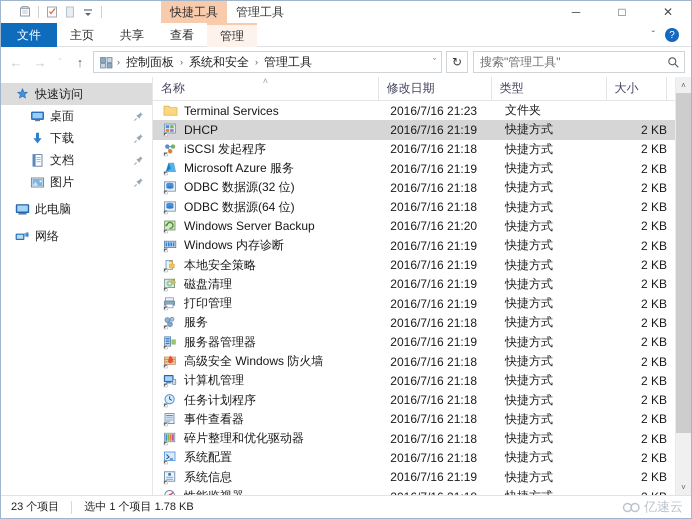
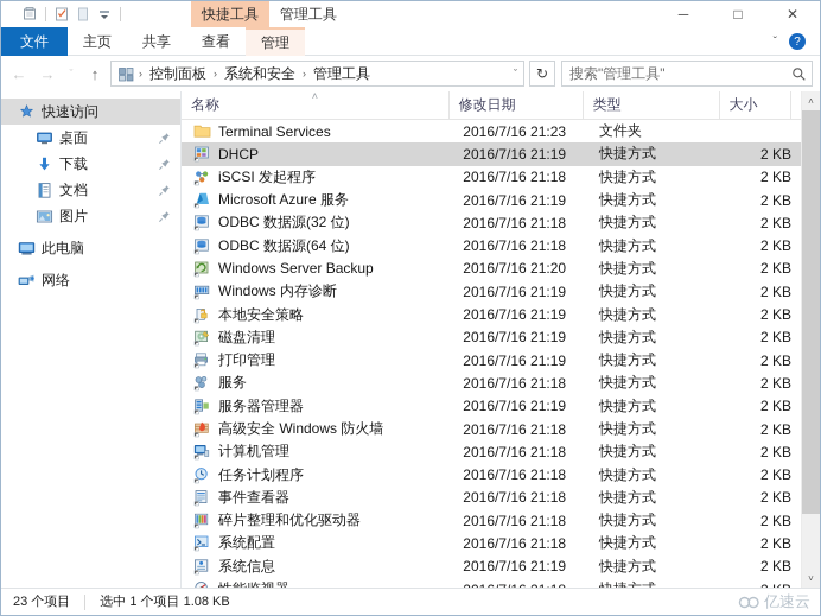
  快捷工具
  管理工具
  ─
  □
  ✕
  文件
  主页
  共享
  查看
  管理
  ˇ
  ?
  ←
  →
  ↑
  ›
  控制面板
  ›
  系统和安全
  ›
  管理工具
  ˇ
  ↻
  搜索"管理工具"
  快速访问
  桌面
  下载
  文档
  图片
  此电脑
  网络
  名称
  ˄
  修改日期
  类型
  大小
  Terminal Services
  2016/7/16 21:23
  文件夹
  DHCP
  2016/7/16 21:19
  快捷方式
  2 KB
  iSCSI 发起程序
  2016/7/16 21:18
  快捷方式
  2 KB
  Microsoft Azure 服务
  2016/7/16 21:19
  快捷方式
  2 KB
  ODBC 数据源(32 位)
  2016/7/16 21:18
  快捷方式
  2 KB
  ODBC 数据源(64 位)
  2016/7/16 21:18
  快捷方式
  2 KB
  Windows Server Backup
  2016/7/16 21:20
  快捷方式
  2 KB
  Windows 内存诊断
  2016/7/16 21:19
  快捷方式
  2 KB
  本地安全策略
  2016/7/16 21:19
  快捷方式
  2 KB
  磁盘清理
  2016/7/16 21:19
  快捷方式
  2 KB
  打印管理
  2016/7/16 21:19
  快捷方式
  2 KB
  服务
  2016/7/16 21:18
  快捷方式
  2 KB
  服务器管理器
  2016/7/16 21:19
  快捷方式
  2 KB
  高级安全 Windows 防火墙
  2016/7/16 21:18
  快捷方式
  2 KB
  计算机管理
  2016/7/16 21:18
  快捷方式
  2 KB
  任务计划程序
  2016/7/16 21:18
  快捷方式
  2 KB
  事件查看器
  2016/7/16 21:18
  快捷方式
  2 KB
  碎片整理和优化驱动器
  2016/7/16 21:18
  快捷方式
  2 KB
  系统配置
  2016/7/16 21:18
  快捷方式
  2 KB
  系统信息
  2016/7/16 21:19
  快捷方式
  2 KB
  ˄
  ˅
  23 个项目
- 选中 1 个项目 1.78 KB
+ 选中 1 个项目 1.08 KB
  亿速云
